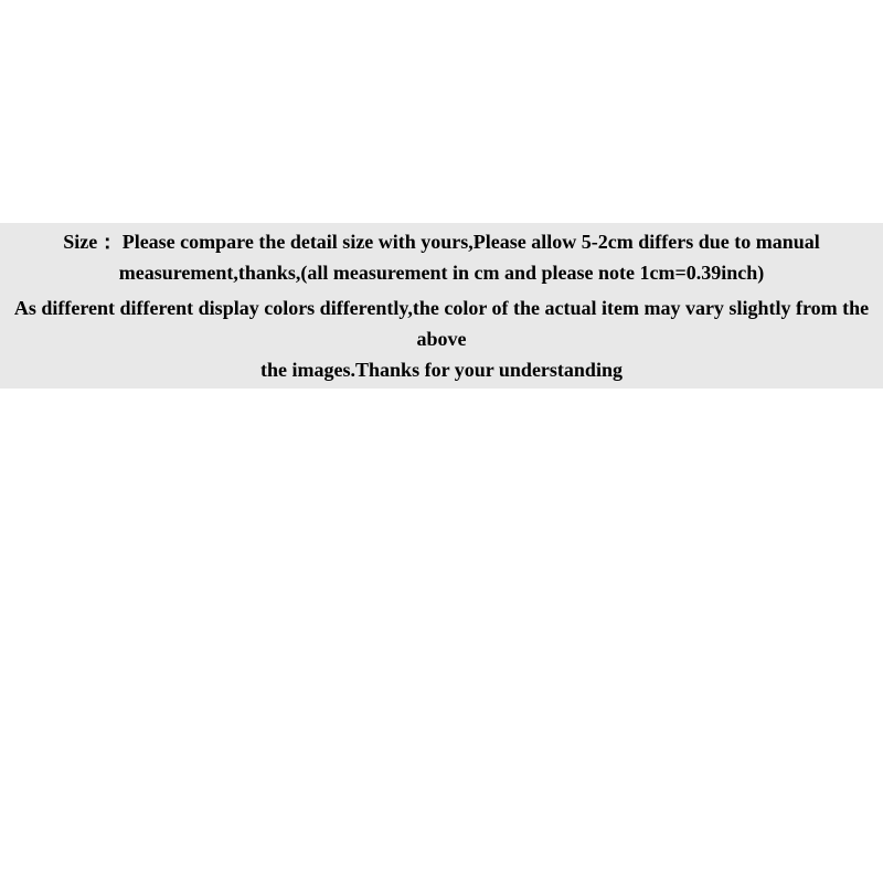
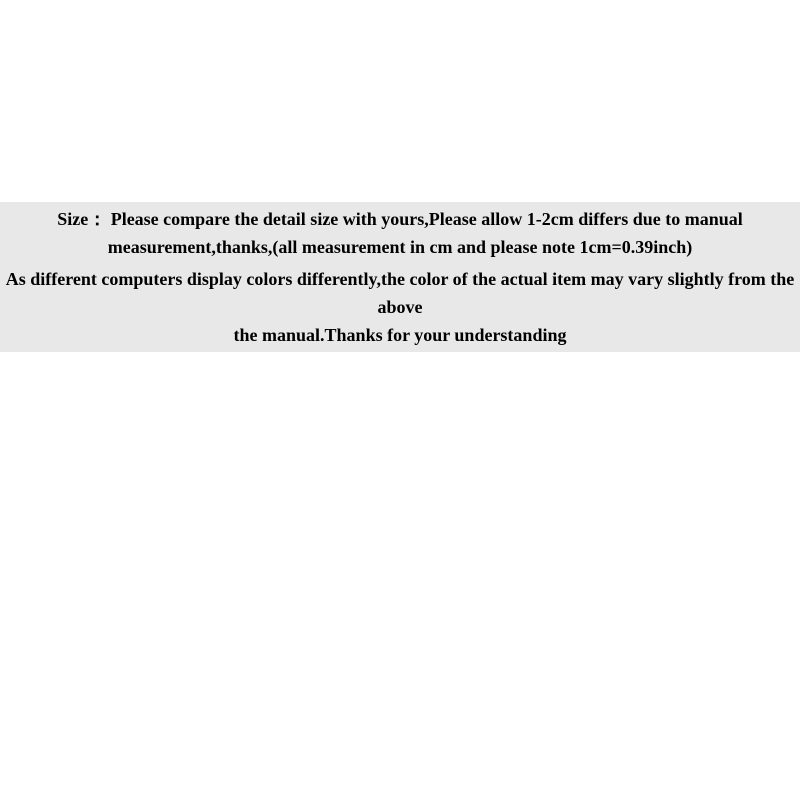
- Size： Please compare the detail size with yours,Please allow 5-2cm differs due to manual
+ Size： Please compare the detail size with yours,Please allow 1-2cm differs due to manual
  measurement,thanks,(all measurement in cm and please note 1cm=0.39inch)
- As different different display colors differently,the color of the actual item may vary slightly from the above
+ As different computers display colors differently,the color of the actual item may vary slightly from the above
- the images.Thanks for your understanding
+ the manual.Thanks for your understanding
